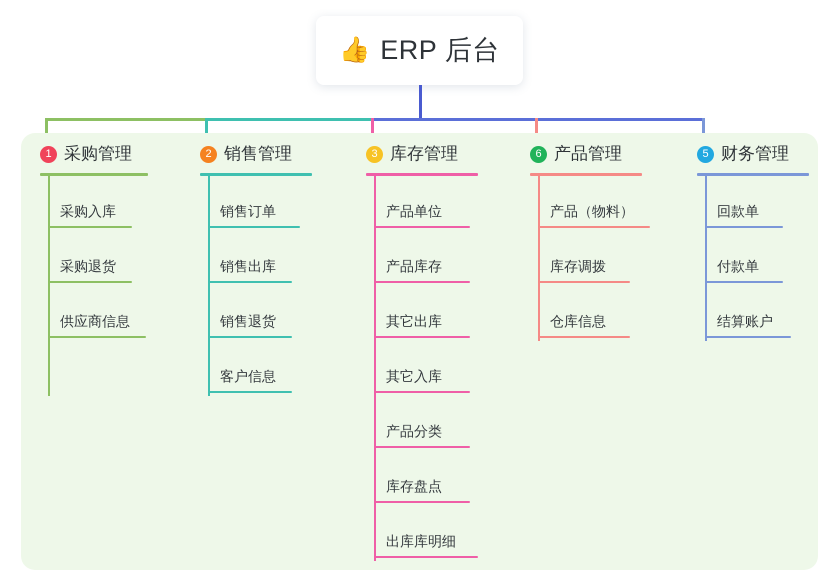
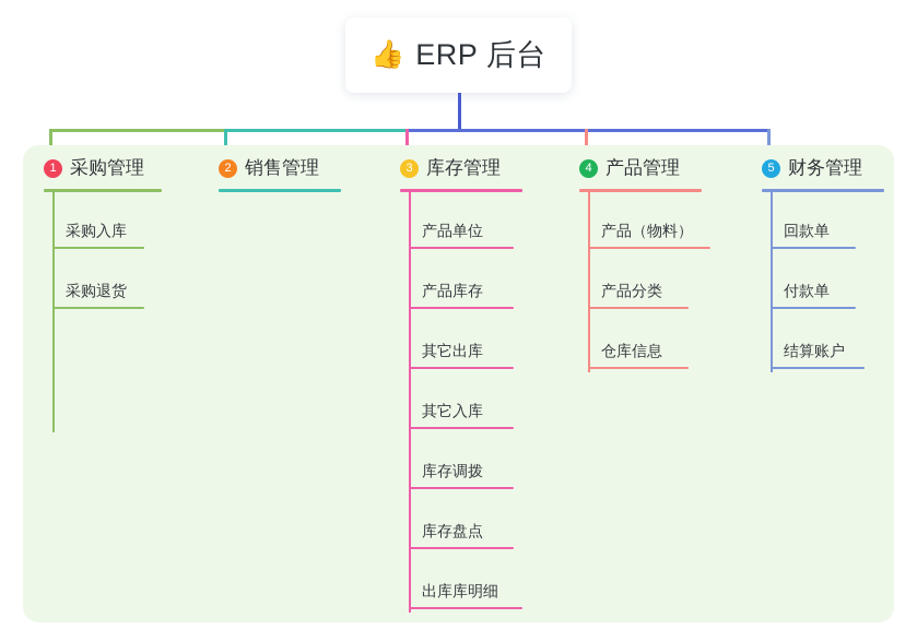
  👍
  ERP 后台
  1
  采购管理
  采购入库
  采购退货
- 供应商信息
  2
  销售管理
- 销售订单
- 销售出库
- 销售退货
- 客户信息
  3
  库存管理
  产品单位
  产品库存
  其它出库
  其它入库
- 产品分类
+ 库存调拨
  库存盘点
  出库库明细
- 6
+ 4
  产品管理
  产品（物料）
- 库存调拨
+ 产品分类
  仓库信息
  5
  财务管理
  回款单
  付款单
  结算账户
